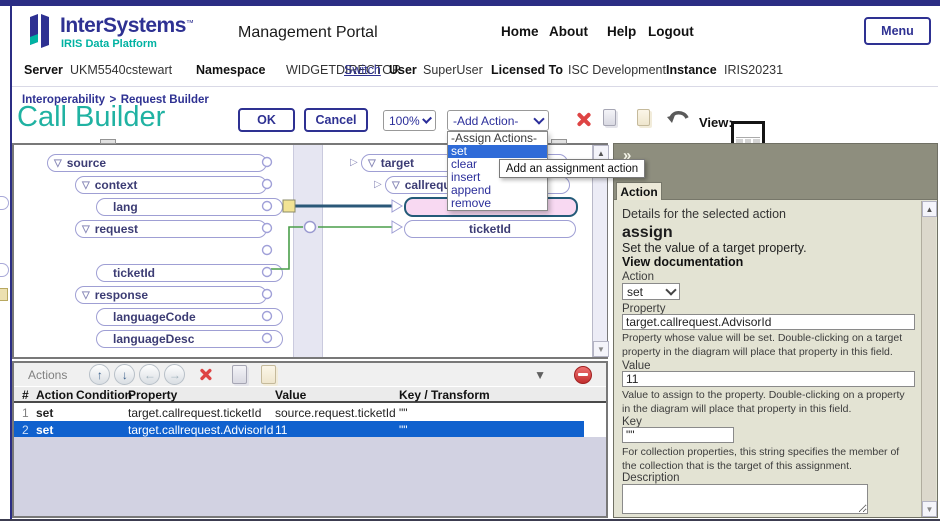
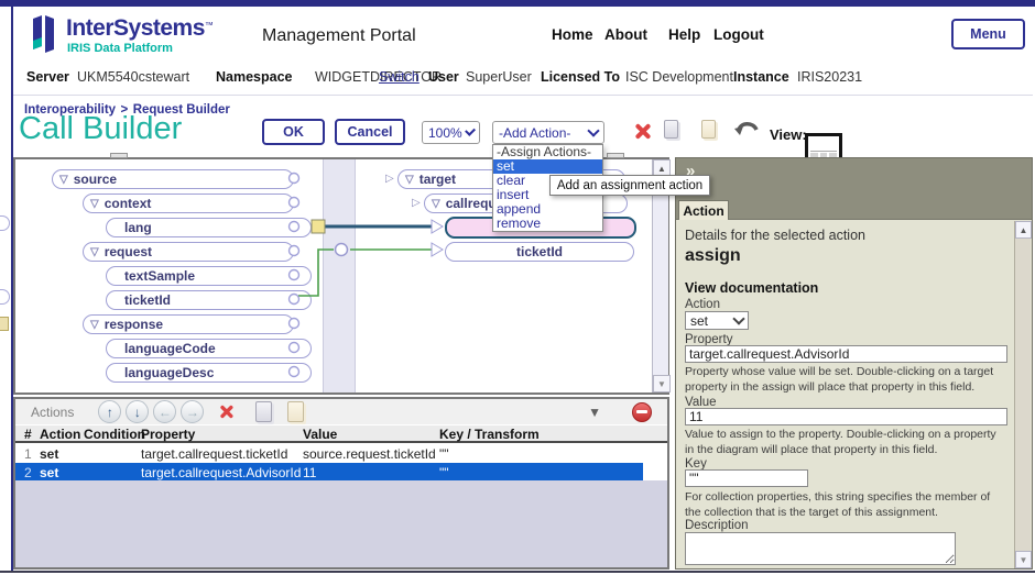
  InterSystems™
  IRIS Data Platform
  Management Portal
  Home
  About
  Help
  Logout
  Menu
  Server
  UKM5540cstewart
  Namespace
  WIDGETDIRECTOR
  Switch
  User
  SuperUser
  Licensed To
  ISC Development
  Instance
  IRIS20231
  Interoperability > Request Builder
  Call Builder
  OK
  Cancel
  100%
  -Add Action-
  View
  ▽
  source
  ▽
  context
  lang
  ▽
  request
+ textSample
  ticketId
  ▽
  response
  languageCode
  languageDesc
  ▷
  ▽
  target
  ▷
  ▽
  ticketId
  ▲
  ▼
  -Assign Actions-
  set
  clear
  insert
  append
  remove
  Add an assignment action
  Actions
  ↑
  ↓
  ←
  →
  ▼
  #
  Action
  Conditio
  Property
  Value
  Key / Transform
  1
  set
  target.callrequest.ticketId
  source.request.ticketId
  ""
  2
  set
  target.callrequest.AdvisorId
  11
  ""
  »
  Action
  Details for the selected action
  assign
- Set the value of a target property.
  View documentation
  Action
  set
  Property
  target.callrequest.AdvisorId
- Property whose value will be set. Double-clicking on a target property in the diagram will place that property in this field.
+ Property whose value will be set. Double-clicking on a target property in the assign will place that property in this field.
  Value
  11
  Value to assign to the property. Double-clicking on a property in the diagram will place that property in this field.
  Key
  ""
  For collection properties, this string specifies the member of the collection that is the target of this assignment.
  Description
  ▲
  ▼
